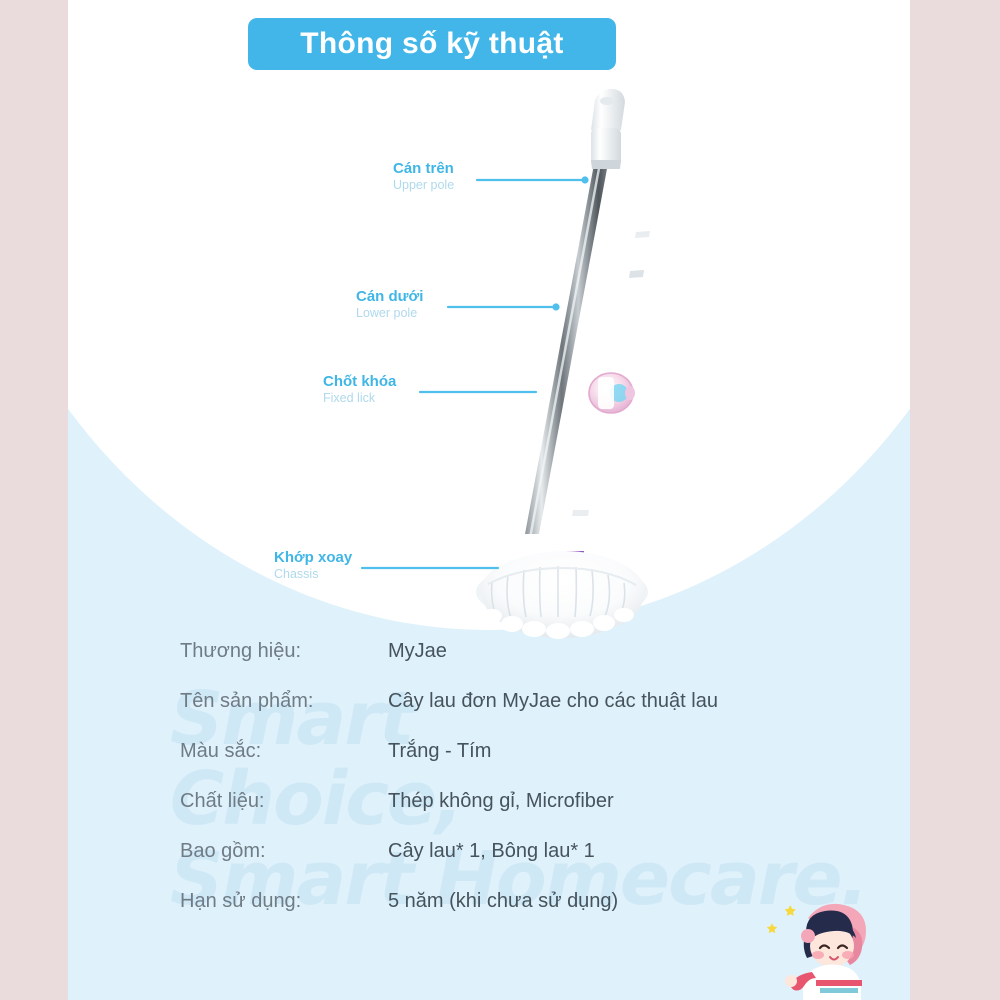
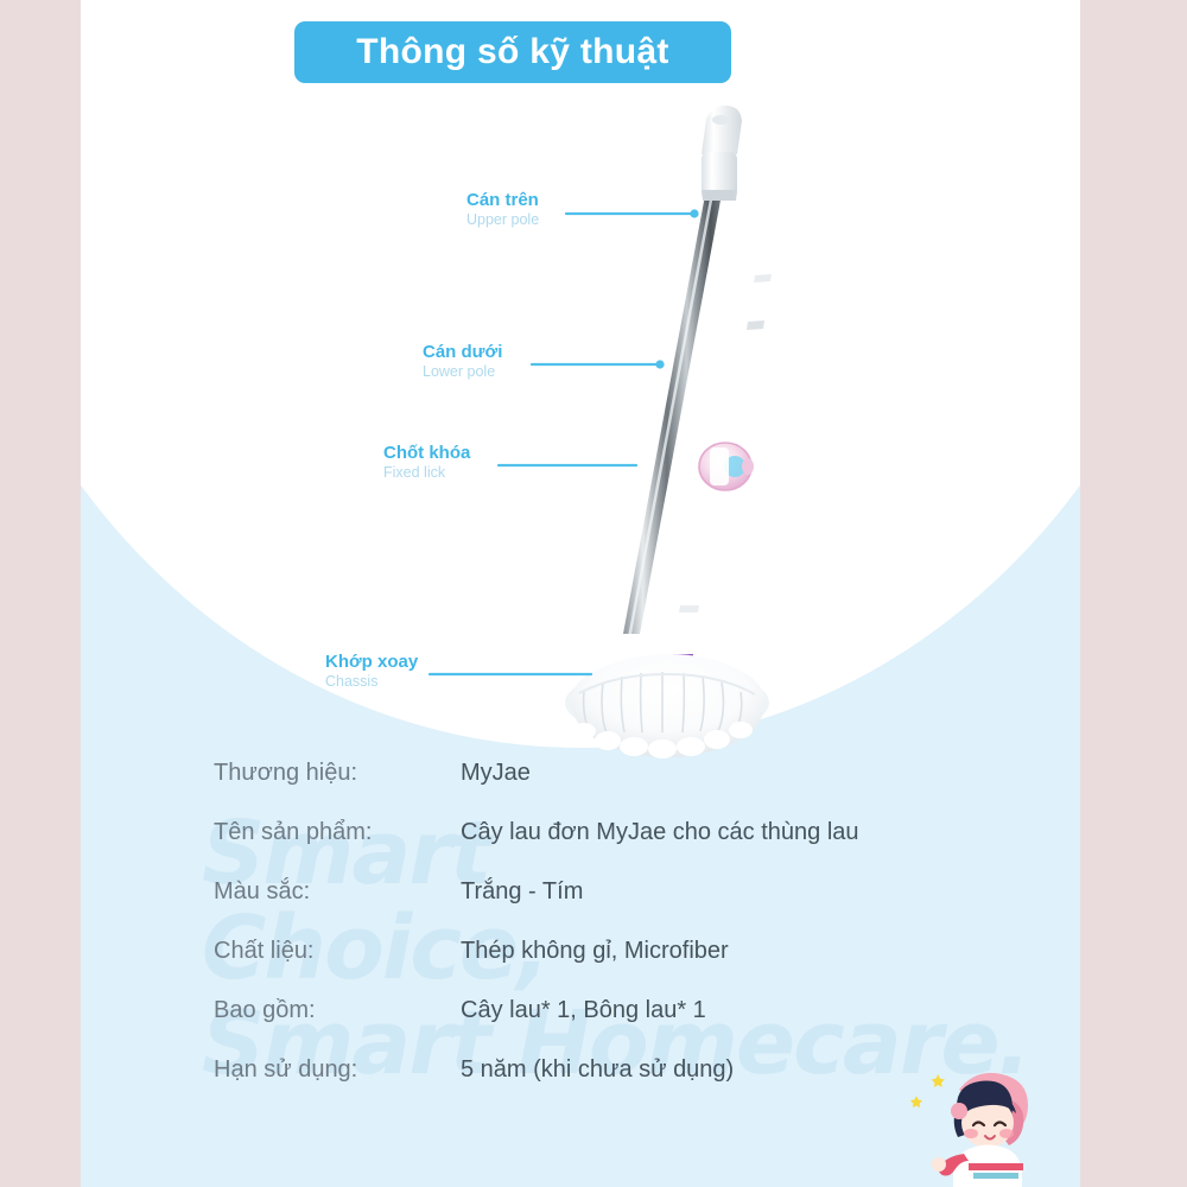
  Cán trên
  Upper pole
  Cán dưới
  Lower pole
  Chốt khóa
  Fixed lick
  Khớp xoay
  Chassis
  Smart
  Choice,
  Smart Homecare.
  Thương hiệu:
  MyJae
  Tên sản phẩm:
- Cây lau đơn MyJae cho các thuật lau
+ Cây lau đơn MyJae cho các thùng lau
  Màu sắc:
  Trắng - Tím
  Chất liệu:
  Thép không gỉ, Microfiber
  Bao gồm:
  Cây lau* 1, Bông lau* 1
  Hạn sử dụng:
  5 năm (khi chưa sử dụng)
  Thông số kỹ thuật
